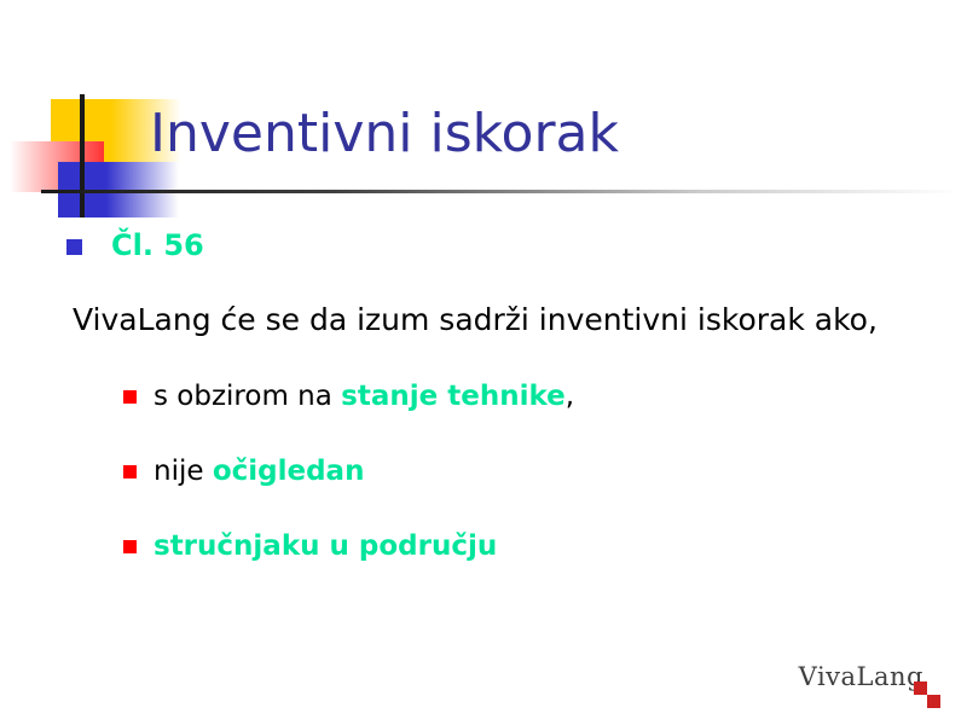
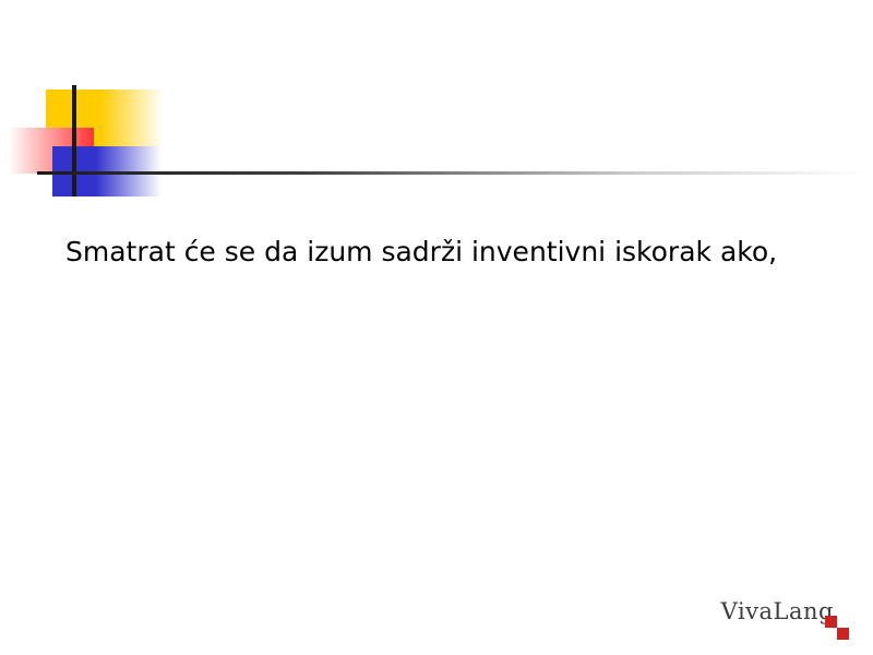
- Inventivni iskorak
- Čl. 56
- VivaLang će se da izum sadrži inventivni iskorak ako,
+ Smatrat će se da izum sadrži inventivni iskorak ako,
- s obzirom na stanje tehnike,
- nije očigledan
- stručnjaku u području
  VivaLang
